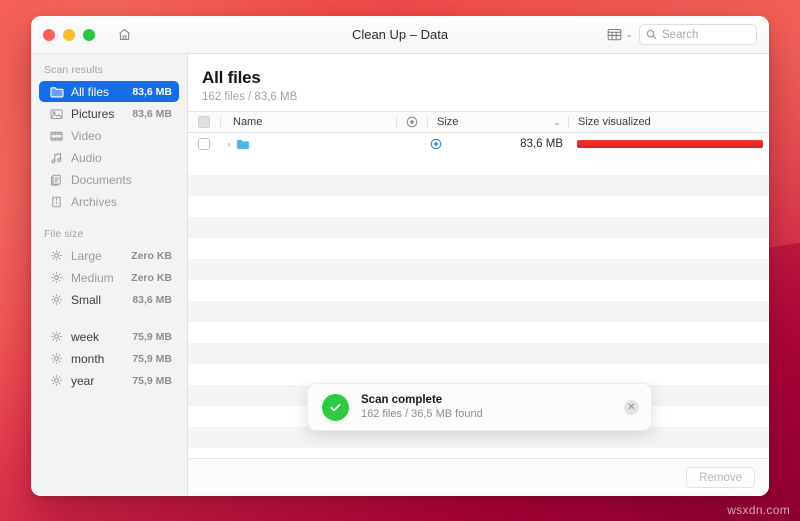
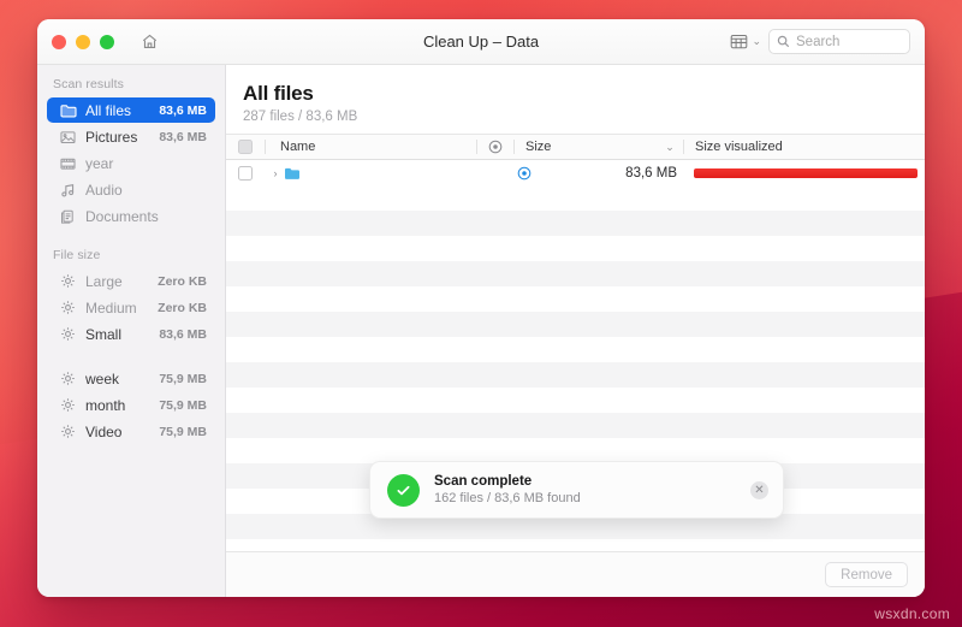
  Clean Up – Data
  ⌄
  Search
  Scan results
  All files
  83,6 MB
  Pictures
  83,6 MB
- Video
+ year
  Audio
  Documents
- Archives
  File size
  Large
  Zero KB
  Medium
  Zero KB
  Small
  83,6 MB
  week
  75,9 MB
  month
  75,9 MB
- year
+ Video
  75,9 MB
  All files
- 162 files / 83,6 MB
+ 287 files / 83,6 MB
  Name
  Size
  ⌄
  Size visualized
  ›
  83,6 MB
  Scan complete
- 162 files / 36,5 MB found
+ 162 files / 83,6 MB found
  ✕
  Remove
  wsxdn.com
